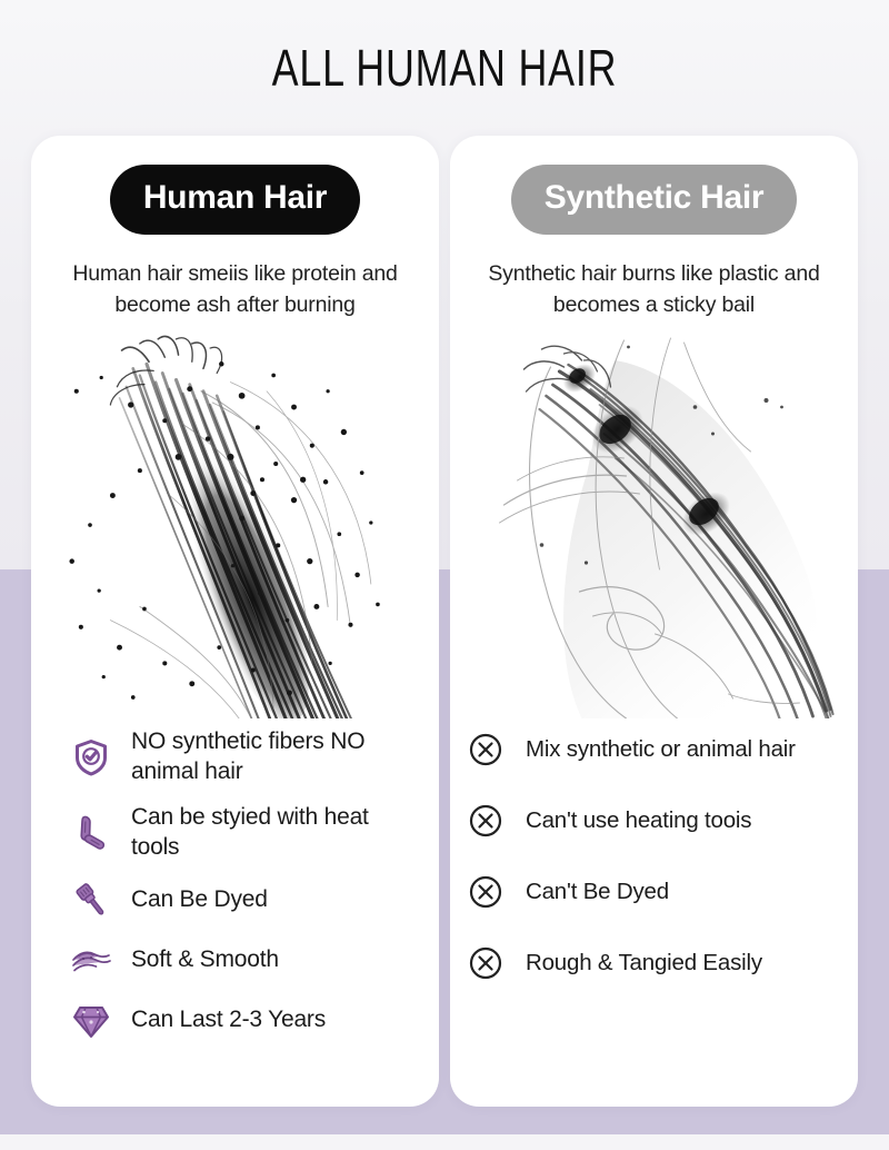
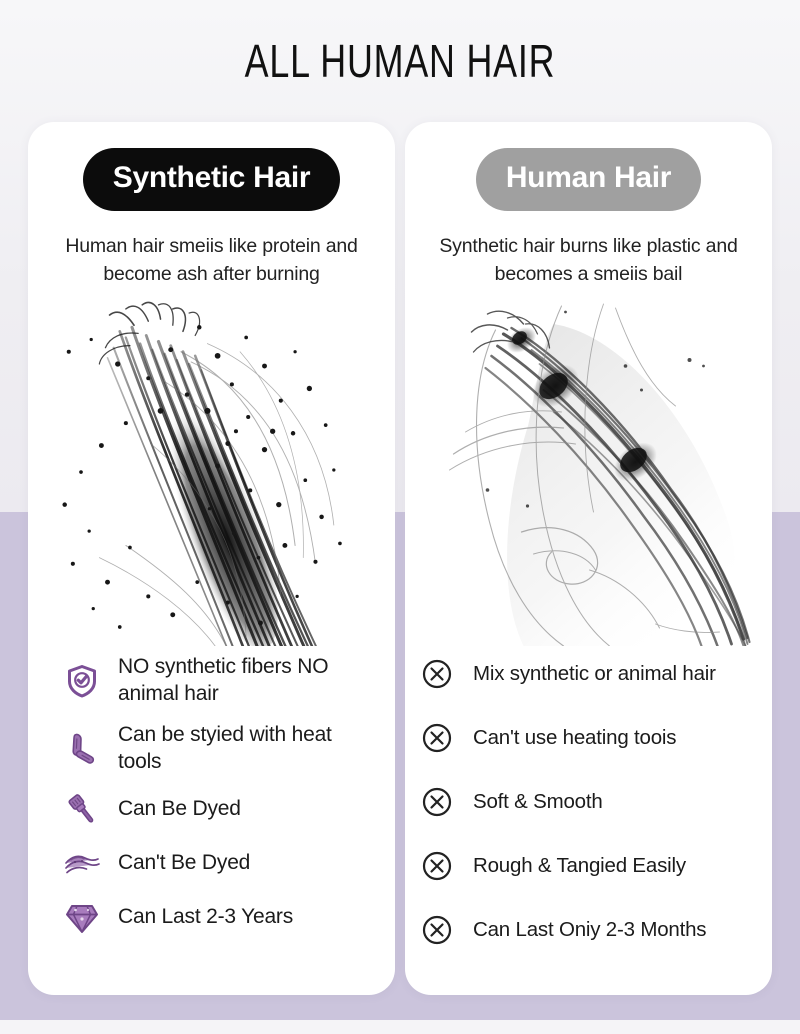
  ALL HUMAN HAIR
- Human Hair
+ Synthetic Hair
  Human hair smeiis like protein and become ash after burning
  NO synthetic fibers NO animal hair
  Can be styied with heat tools
  Can Be Dyed
- Soft & Smooth
+ Can't Be Dyed
  Can Last 2-3 Years
- Synthetic Hair
+ Human Hair
- Synthetic hair burns like plastic and becomes a sticky bail
+ Synthetic hair burns like plastic and becomes a smeiis bail
  Mix synthetic or animal hair
  Can't use heating toois
- Can't Be Dyed
+ Soft & Smooth
  Rough & Tangied Easily
+ Can Last Oniy 2-3 Months
